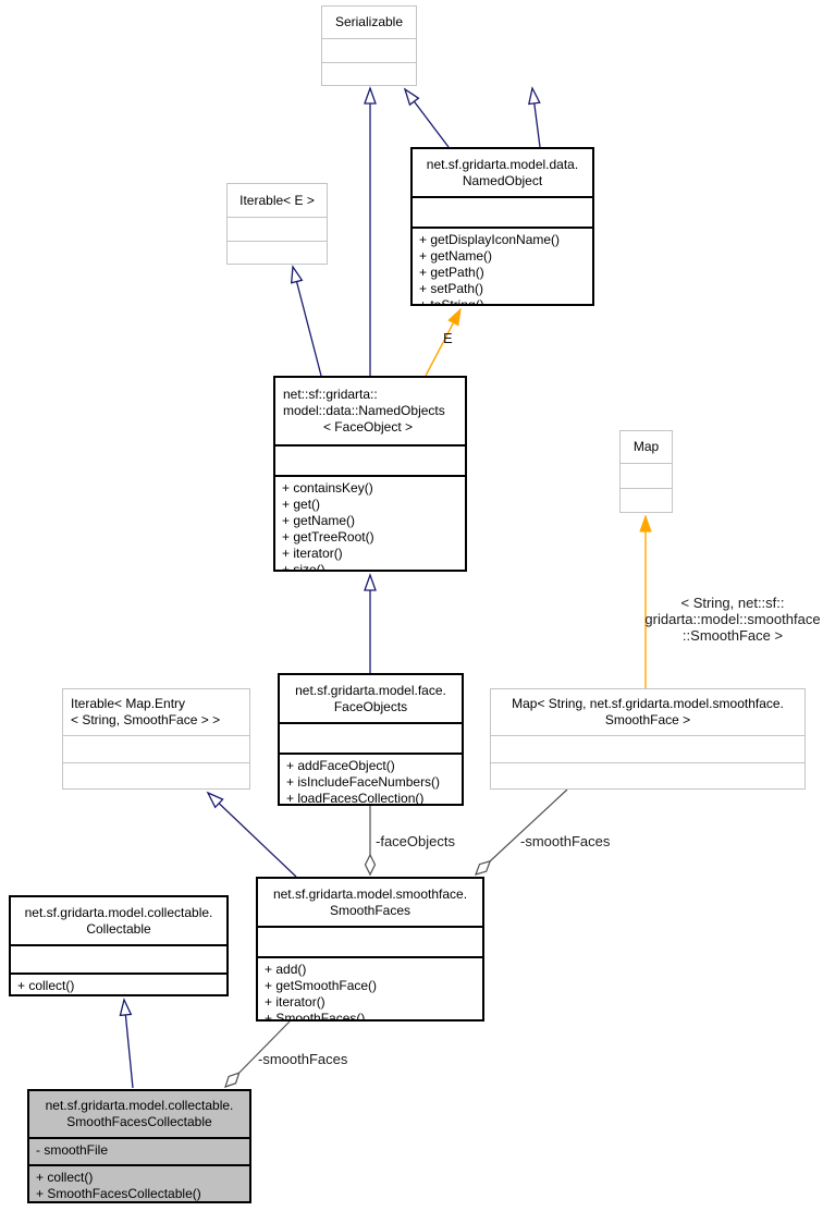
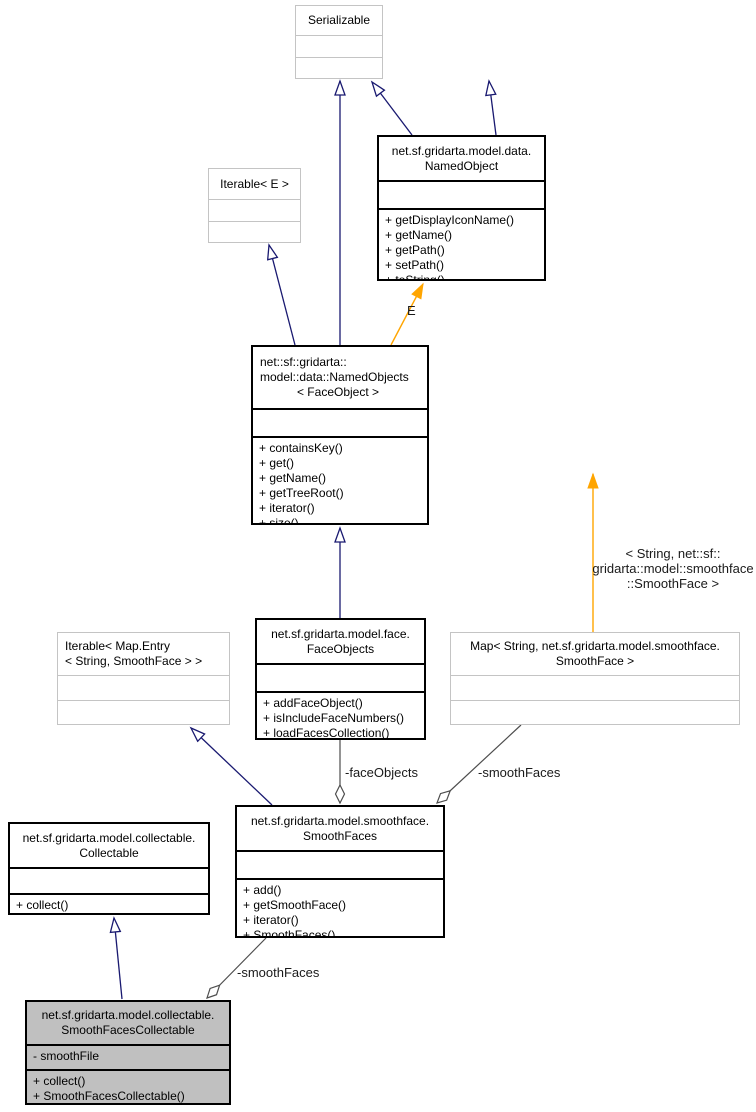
  E
  < String, net::sf::
  gridarta::model::smoothface
  ::SmoothFace >
  -faceObjects
  -smoothFaces
  -smoothFaces
  Serializable
  net.sf.gridarta.model.data.
  NamedObject
  + getDisplayIconName()
  + getName()
  + getPath()
  + setPath()
  Iterable< E >
  net::sf::gridarta::
  model::data::NamedObjects
  < FaceObject >
  + containsKey()
  + get()
  + getName()
  + getTreeRoot()
  + iterator()
- Map
  net.sf.gridarta.model.face.
  FaceObjects
  + addFaceObject()
  + isIncludeFaceNumbers()
  + loadFacesCollection()
  Map< String, net.sf.gridarta.model.smoothface.
  SmoothFace >
  Iterable< Map.Entry
  < String, SmoothFace > >
  net.sf.gridarta.model.collectable.
  Collectable
  + collect()
  net.sf.gridarta.model.smoothface.
  SmoothFaces
  + add()
  + getSmoothFace()
  + iterator()
  + SmoothFaces()
  net.sf.gridarta.model.collectable.
  SmoothFacesCollectable
  - smoothFile
  + collect()
  + SmoothFacesCollectable()
